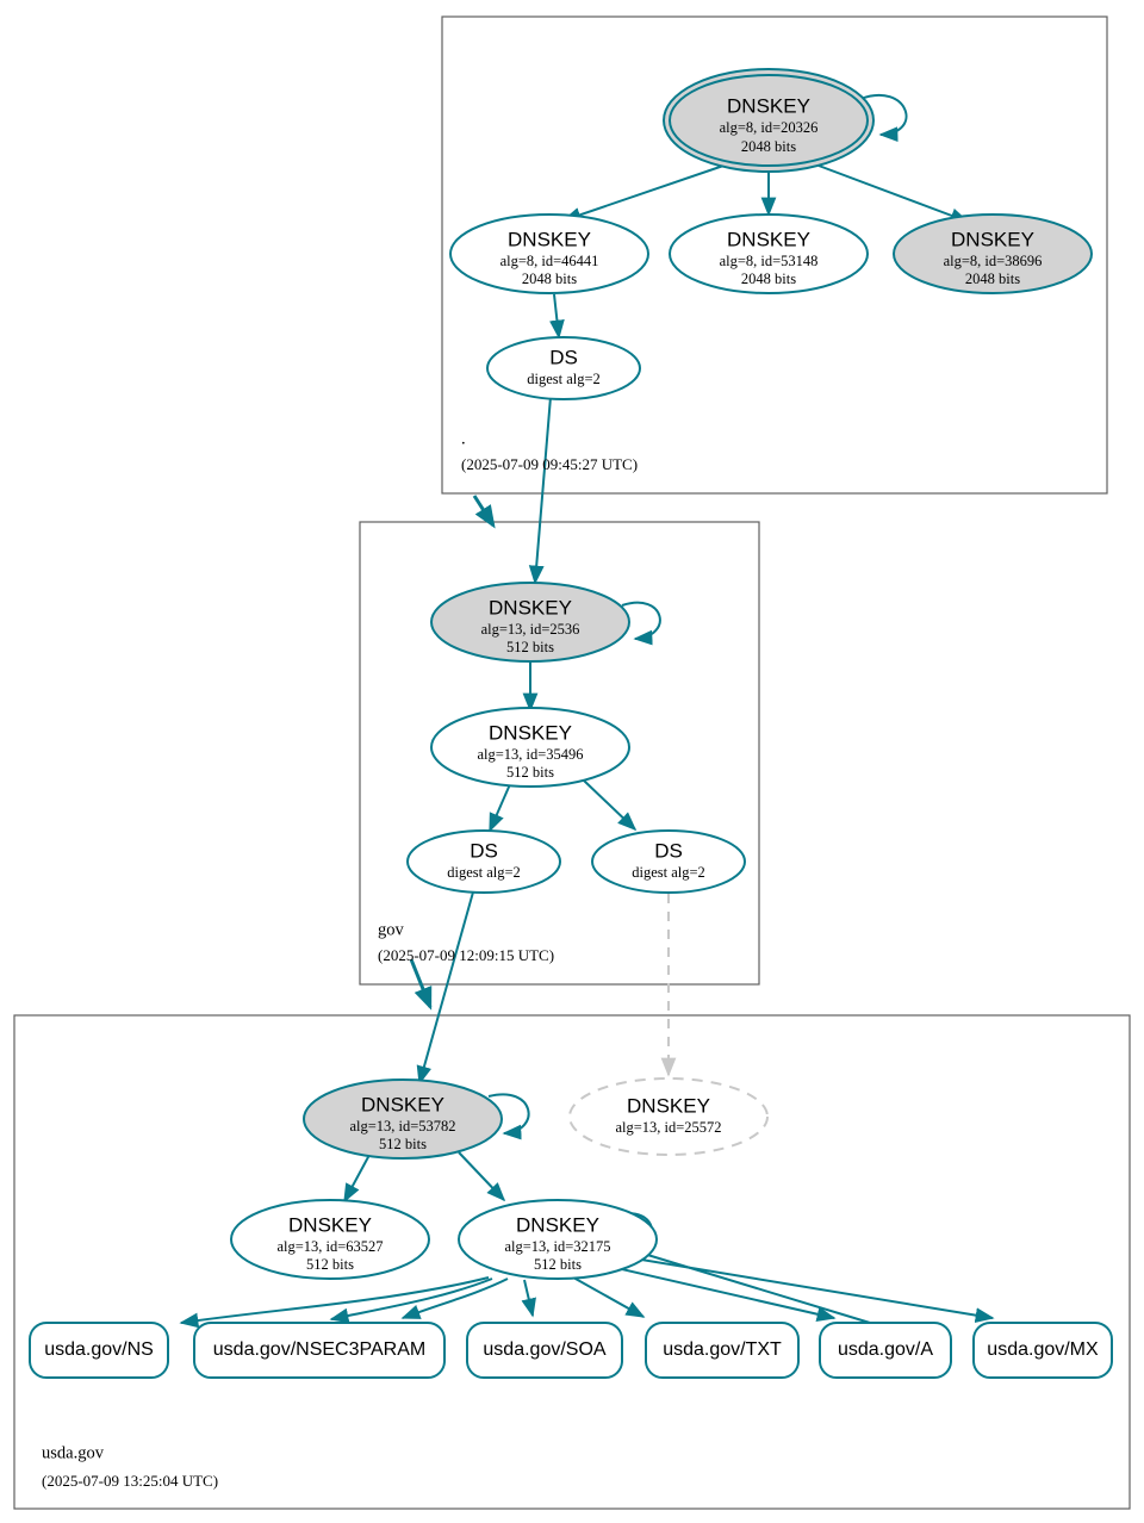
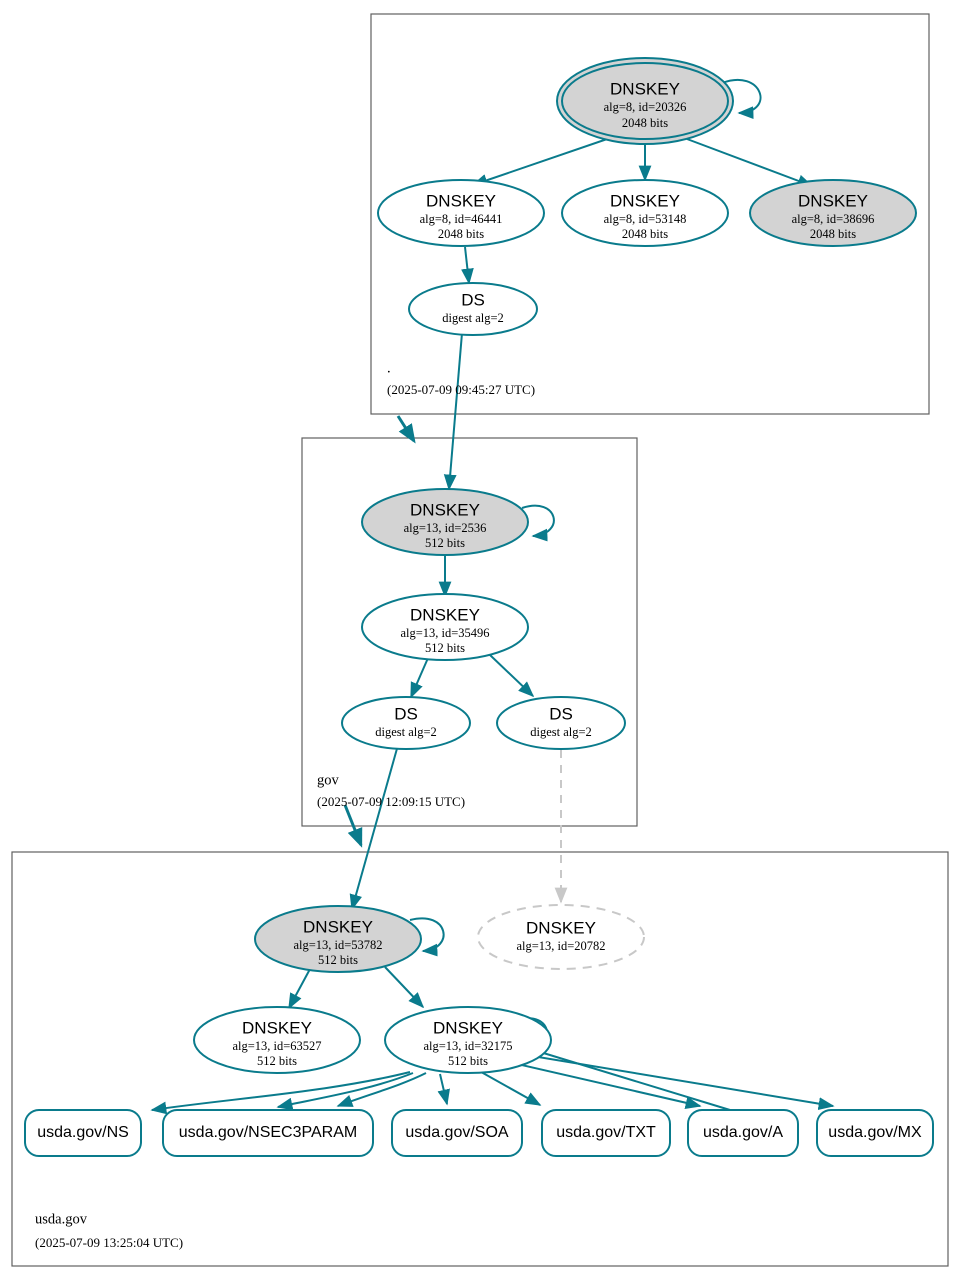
  DNSKEY
  alg=8, id=20326
  2048 bits
  DNSKEY
  alg=8, id=46441
  2048 bits
  DNSKEY
  alg=8, id=53148
  2048 bits
  DNSKEY
  alg=8, id=38696
  2048 bits
  DS
  digest alg=2
  .
  (2025-07-09 09:45:27 UTC)
  DNSKEY
  alg=13, id=2536
  512 bits
  DNSKEY
  alg=13, id=35496
  512 bits
  DS
  digest alg=2
  DS
  digest alg=2
  gov
  (2025-07-09 12:09:15 UTC)
  DNSKEY
  alg=13, id=53782
  512 bits
  DNSKEY
- alg=13, id=25572
+ alg=13, id=20782
  DNSKEY
  alg=13, id=63527
  512 bits
  DNSKEY
  alg=13, id=32175
  512 bits
  usda.gov/NS
  usda.gov/NSEC3PARAM
  usda.gov/SOA
  usda.gov/TXT
  usda.gov/A
  usda.gov/MX
  usda.gov
  (2025-07-09 13:25:04 UTC)
